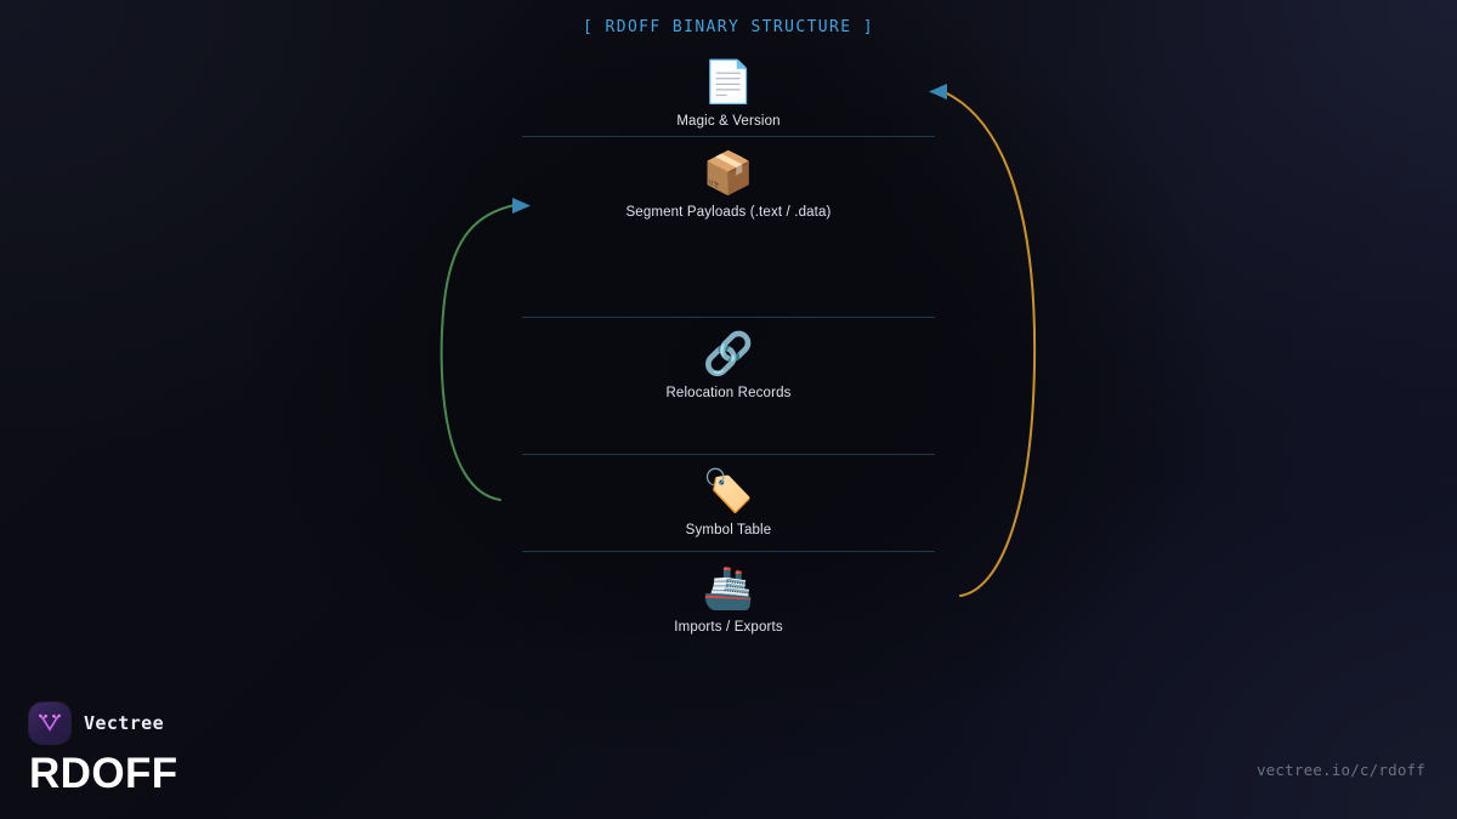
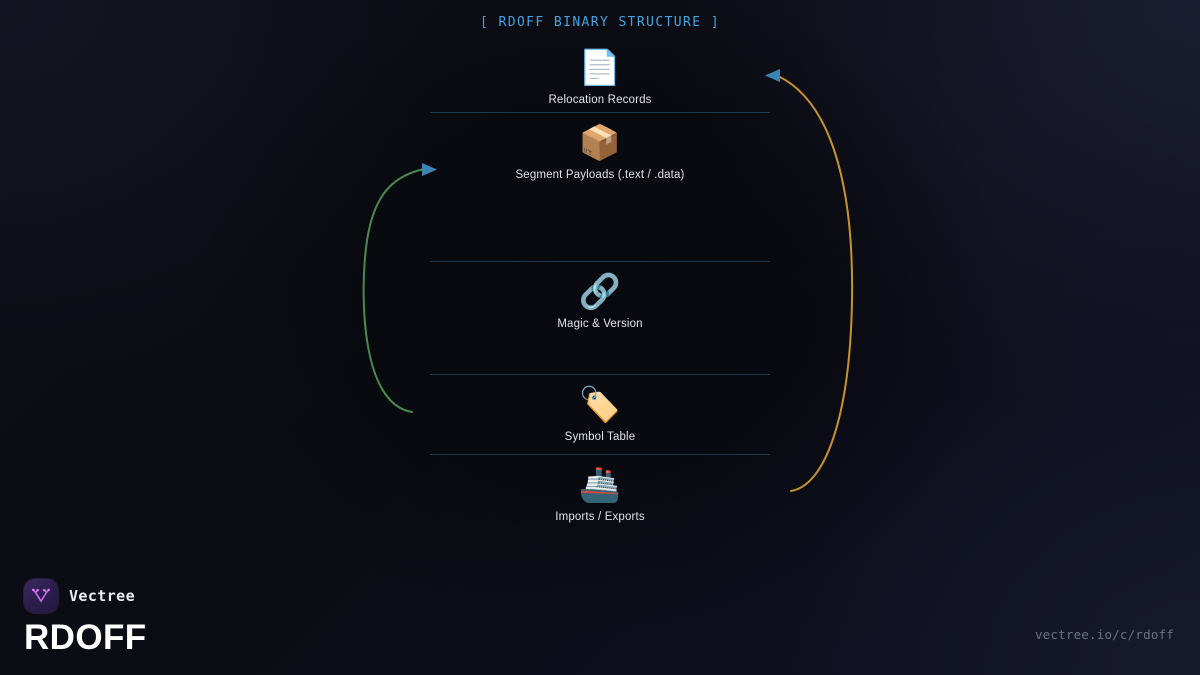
  [ RDOFF BINARY STRUCTURE ]
  📄
- Magic & Version
+ Relocation Records
  📦
  Segment Payloads (.text / .data)
  🔗
- Relocation Records
+ Magic & Version
  🏷️
  Symbol Table
  🚢
  Imports / Exports
  Vectree
  RDOFF
  vectree.io/c/rdoff
